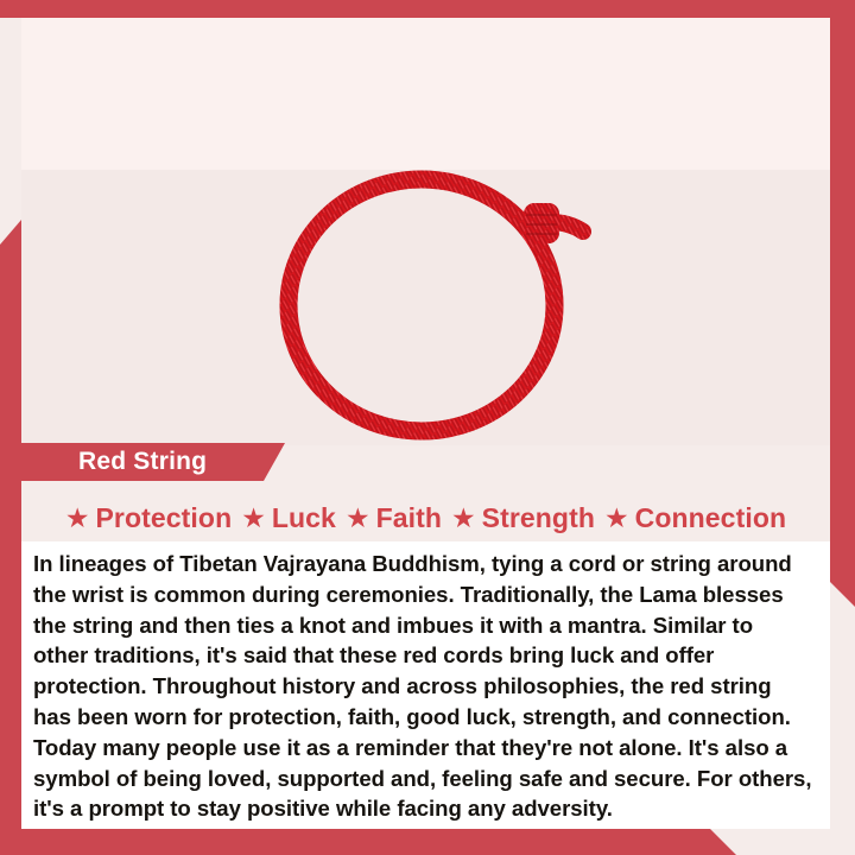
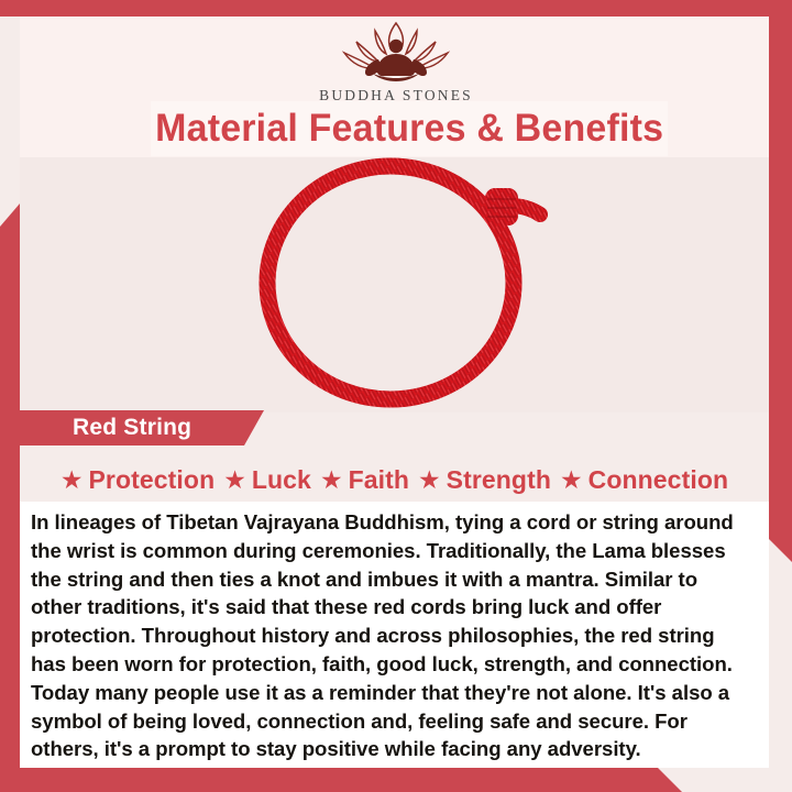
+ BUDDHA STONES
+ Material Features & Benefits
  Red String
  ★
  Protection
  ★
  Luck
  ★
  Faith
  ★
  Strength
  ★
  Connection
- In lineages of Tibetan Vajrayana Buddhism, tying a cord or string around the wrist is common during ceremonies. Traditionally, the Lama blesses the string and then ties a knot and imbues it with a mantra. Similar to other traditions, it's said that these red cords bring luck and offer protection. Throughout history and across philosophies, the red string has been worn for protection, faith, good luck, strength, and connection. Today many people use it as a reminder that they're not alone. It's also a symbol of being loved, supported and, feeling safe and secure. For others, it's a prompt to stay positive while facing any adversity.
+ In lineages of Tibetan Vajrayana Buddhism, tying a cord or string around the wrist is common during ceremonies. Traditionally, the Lama blesses the string and then ties a knot and imbues it with a mantra. Similar to other traditions, it's said that these red cords bring luck and offer protection. Throughout history and across philosophies, the red string has been worn for protection, faith, good luck, strength, and connection. Today many people use it as a reminder that they're not alone. It's also a symbol of being loved, connection and, feeling safe and secure. For others, it's a prompt to stay positive while facing any adversity.
